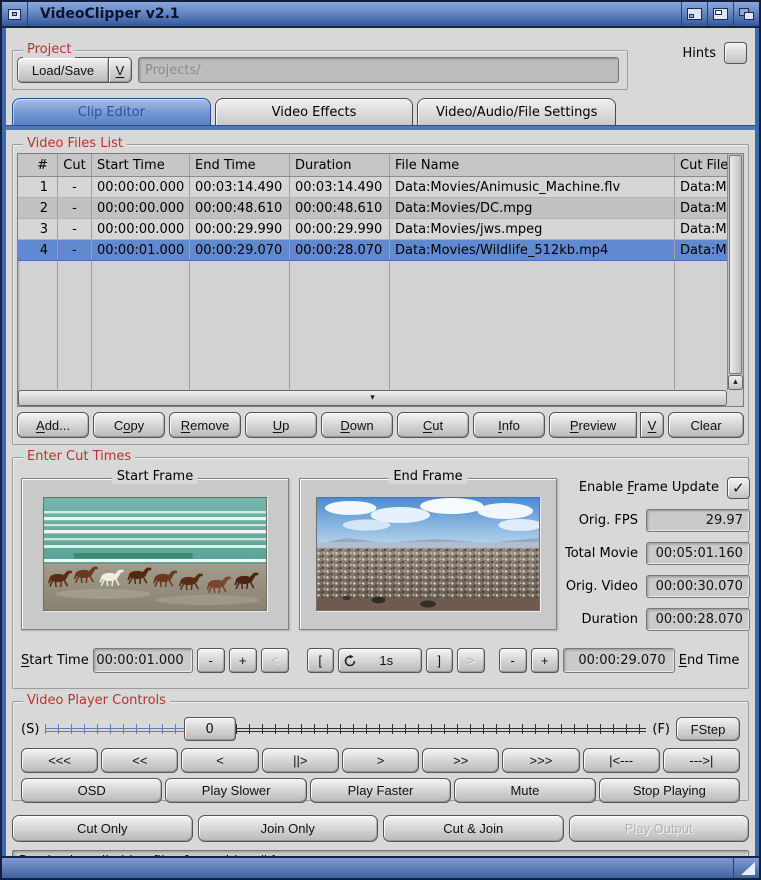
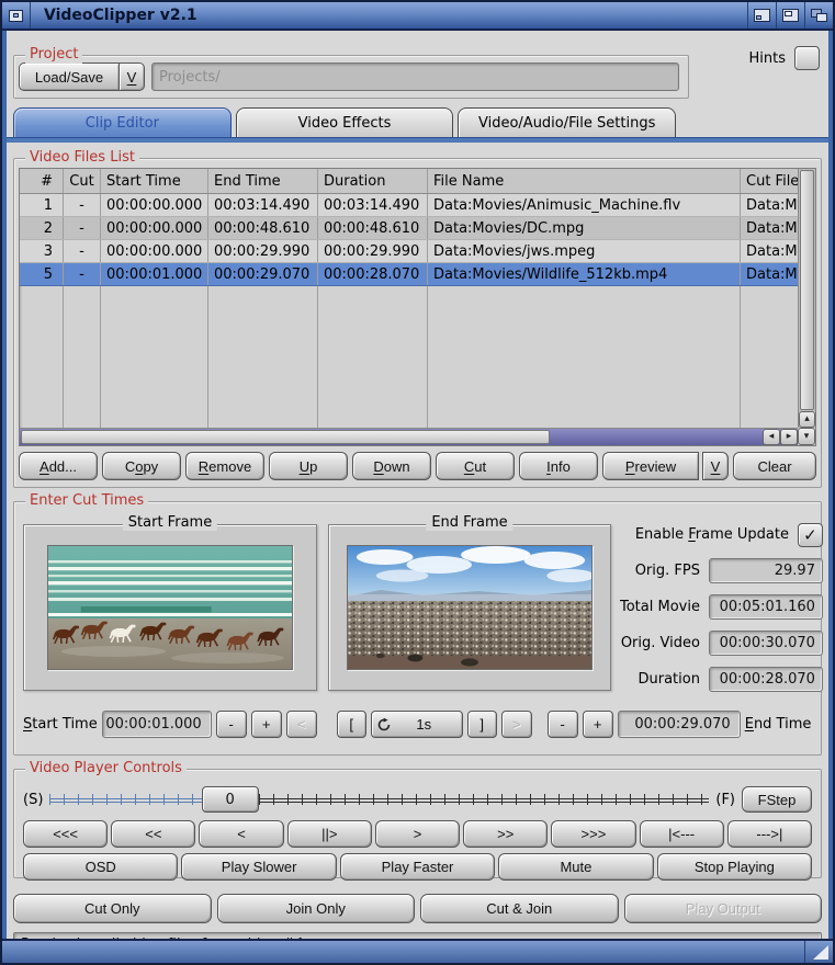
  VideoClipper v2.1
  Hints
  Project
  Load/Save
  V
  Projects/
  Clip Editor
  Video Effects
  Video/Audio/File Settings
  Video Files List
  #
  Cut
  Start Time
  End Time
  Duration
  File Name
  Cut File
  1
  -
  00:00:00.000
  00:03:14.490
  00:03:14.490
  Data:Movies/Animusic_Machine.flv
  2
  -
  00:00:00.000
  00:00:48.610
  00:00:48.610
  Data:Movies/DC.mpg
  3
  -
  00:00:00.000
  00:00:29.990
  00:00:29.990
  Data:Movies/jws.mpeg
- 4
+ 5
  -
  00:00:01.000
  00:00:29.070
  00:00:28.070
  Data:Movies/Wildlife_512kb.mp4
  ▴
+ ◂
+ ▸
  ▾
  A
  dd...
  C
  o
  py
  R
  emove
  U
  p
  D
  own
  C
  ut
  I
  nfo
  P
  review
  V
  Clear
  Enter Cut Times
  Start Frame
  End Frame
  Enable Frame Update
  ✓
  Orig. FPS
  29.97
  Total Movie
  00:05:01.160
  Orig. Video
  00:00:30.070
  Duration
  00:00:28.070
  Start Time
  00:00:01.000
  -
  +
  <
  [
  1s
  ]
  >
  -
  +
  00:00:29.070
  End Time
  Video Player Controls
  (S)
  0
  (F)
  FStep
  <<<
  <<
  <
  ||>
  >
  >>
  >>>
  |<---
  --->|
  OSD
  Play Slower
  Play Faster
  Mute
  Stop Playing
  Cut Only
  Join Only
  Cut & Join
  Play Output
